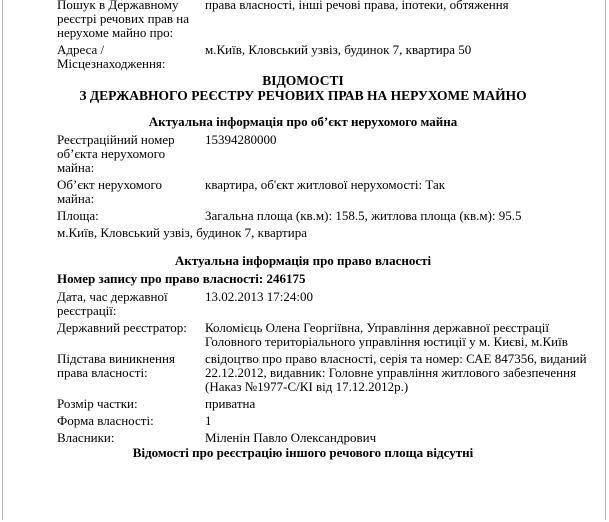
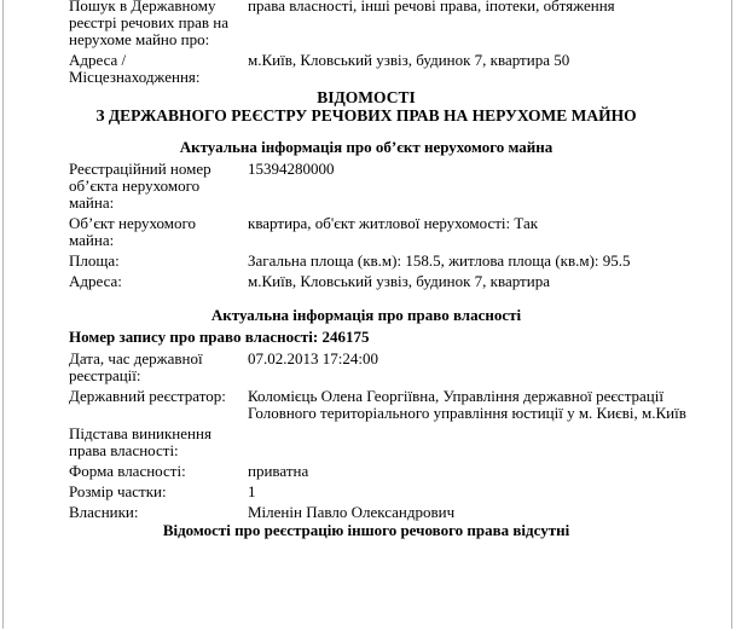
  Пошук в Державному реєстрі речових прав на нерухоме майно про:
  права власності, інші речові права, іпотеки, обтяження
  Адреса / Місцезнаходження:
  м.Київ, Кловський узвіз, будинок 7, квартира 50
  ВІДОМОСТІ
  З ДЕРЖАВНОГО РЕЄСТРУ РЕЧОВИХ ПРАВ НА НЕРУХОМЕ МАЙНО
  Актуальна інформація про об’єкт нерухомого майна
  Реєстраційний номер об’єкта нерухомого майна:
  15394280000
  Об’єкт нерухомого майна:
  квартира, об'єкт житлової нерухомості: Так
  Площа:
  Загальна площа (кв.м): 158.5, житлова площа (кв.м): 95.5
+ Адреса:
  м.Київ, Кловський узвіз, будинок 7, квартира
  Актуальна інформація про право власності
  Номер запису про право власності: 246175
  Дата, час державної реєстрації:
- 13.02.2013 17:24:00
+ 07.02.2013 17:24:00
  Державний реєстратор:
  Коломієць Олена Георгіївна, Управління державної реєстрації Головного територіального управління юстиції у м. Києві, м.Київ
  Підстава виникнення права власності:
- свідоцтво про право власності, серія та номер: САЕ 847356, виданий 22.12.2012, видавник: Головне управління житлового забезпечення (Наказ №1977-С/КІ від 17.12.2012р.)
- Розмір частки:
+ Форма власності:
  приватна
- Форма власності:
+ Розмір частки:
  1
  Власники:
  Міленін Павло Олександрович
- Відомості про реєстрацію іншого речового площа відсутні
+ Відомості про реєстрацію іншого речового права відсутні
